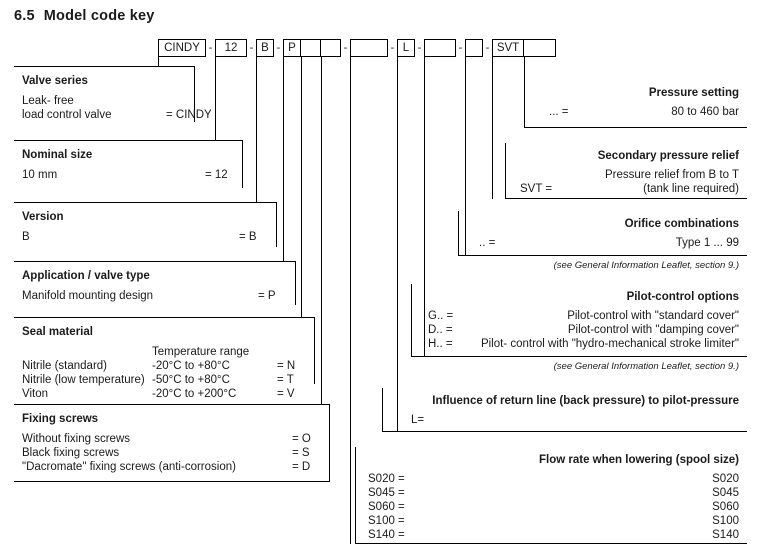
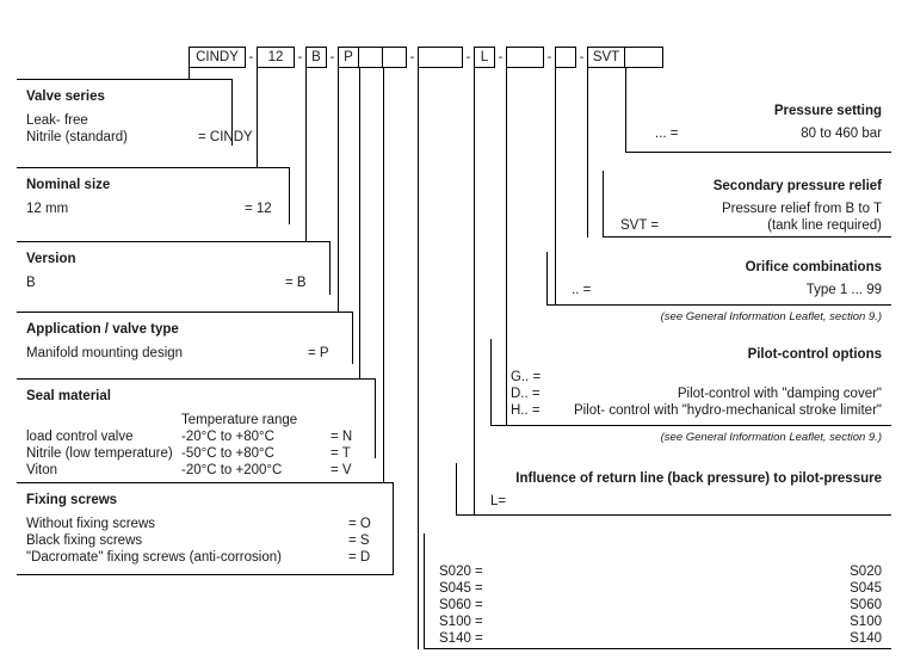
- 6.5 Model code key
  CINDY
  -
  12
  -
  B
  -
  P
  -
  -
  L
  -
  -
  -
  SVT
  Valve series
  Leak- free
- load control valve
+ Nitrile (standard)
  = CINDY
  Nominal size
- 10 mm
+ 12 mm
  = 12
  Version
  B
  = B
  Application / valve type
  Manifold mounting design
  = P
  Seal material
  Temperature range
- Nitrile (standard)
+ load control valve
  -20°C to +80°C
  = N
  Nitrile (low temperature)
  -50°C to +80°C
  = T
  Viton
  -20°C to +200°C
  = V
  Fixing screws
  Without fixing screws
  = O
  Black fixing screws
  = S
  "Dacromate" fixing screws (anti-corrosion)
  = D
  Pressure setting
  80 to 460 bar
  ... =
  Secondary pressure relief
  Pressure relief from B to T
  (tank line required)
  SVT =
  Orifice combinations
  Type 1 ... 99
  .. =
  (see General Information Leaflet, section 9.)
  Pilot-control options
- Pilot-control with "standard cover"
  G.. =
  Pilot-control with "damping cover"
  D.. =
  Pilot- control with "hydro-mechanical stroke limiter"
  H.. =
  (see General Information Leaflet, section 9.)
  Influence of return line (back pressure) to pilot-pressure
  L=
- Flow rate when lowering (spool size)
  S020
  S020 =
  S045
  S045 =
  S060
  S060 =
  S100
  S100 =
  S140
  S140 =
